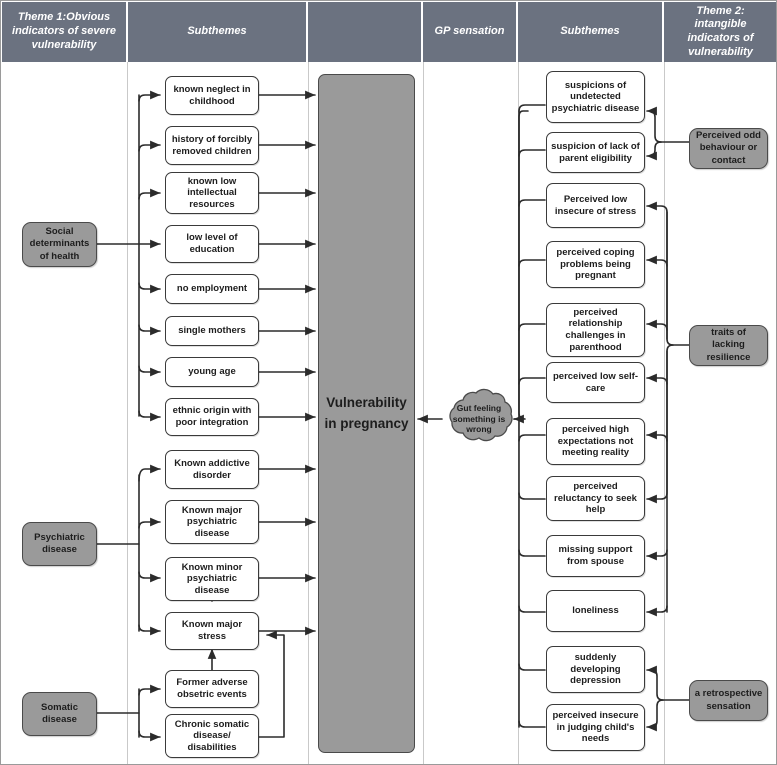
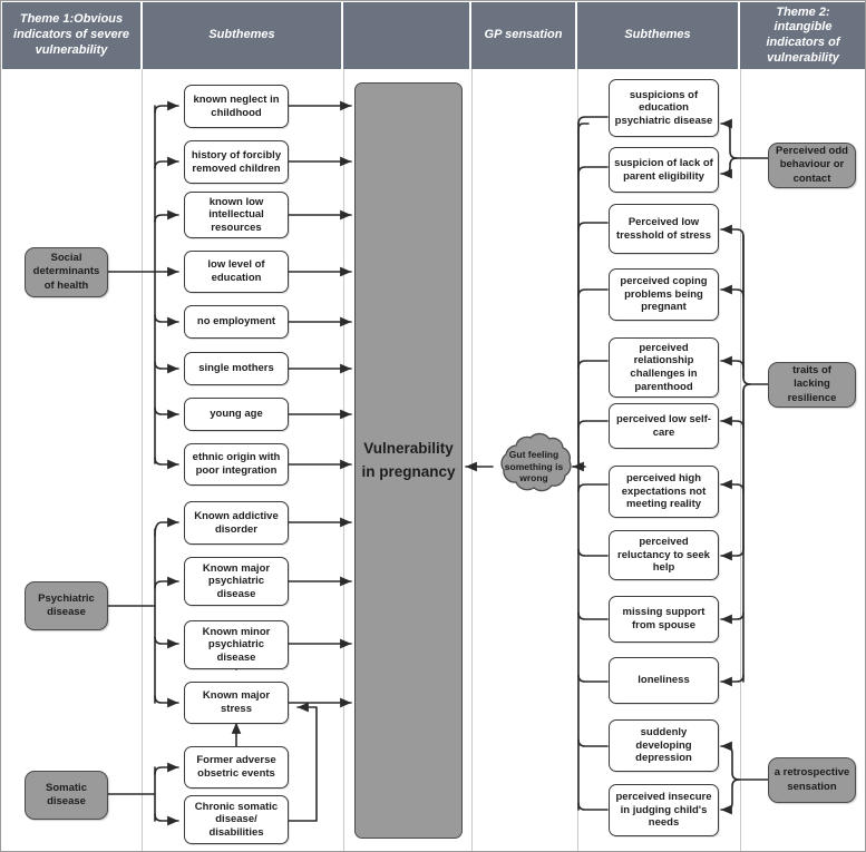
  Theme 1:Obvious indicators of severe vulnerability
  Subthemes
  GP sensation
  Subthemes
  Theme 2: intangible indicators of vulnerability
  Social determinants of health
  Psychiatric disease
  Somatic disease
  known neglect in childhood
  history of forcibly removed children
  known low intellectual resources
  low level of education
  no employment
  single mothers
  young age
  ethnic origin with poor integration
  Known addictive disorder
  Known major psychiatric disease
  Known minor psychiatric disease
  Known major stress
  Former adverse obsetric events
  Chronic somatic disease/ disabilities
  Vulnerability in pregnancy
  Gut feeling something is wrong
- suspicions of undetected psychiatric disease
+ suspicions of education psychiatric disease
  suspicion of lack of parent eligibility
- Perceived low insecure of stress
+ Perceived low tresshold of stress
  perceived coping problems being pregnant
  perceived relationship challenges in parenthood
  perceived low self-care
  perceived high expectations not meeting reality
  perceived reluctancy to seek help
  missing support from spouse
  loneliness
  suddenly developing depression
  perceived insecure in judging child's needs
  Perceived odd behaviour or contact
  traits of lacking resilience
  a retrospective sensation
